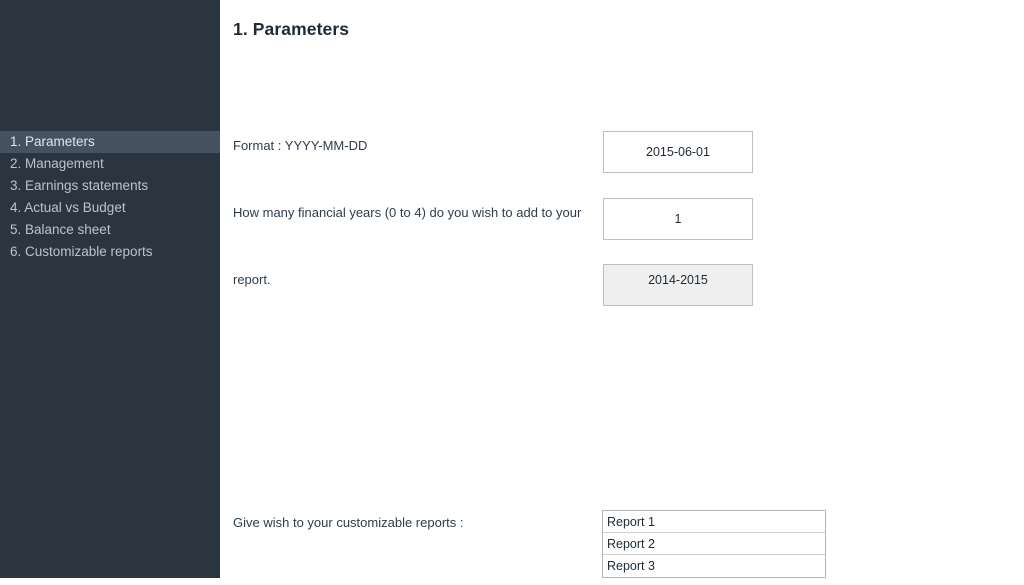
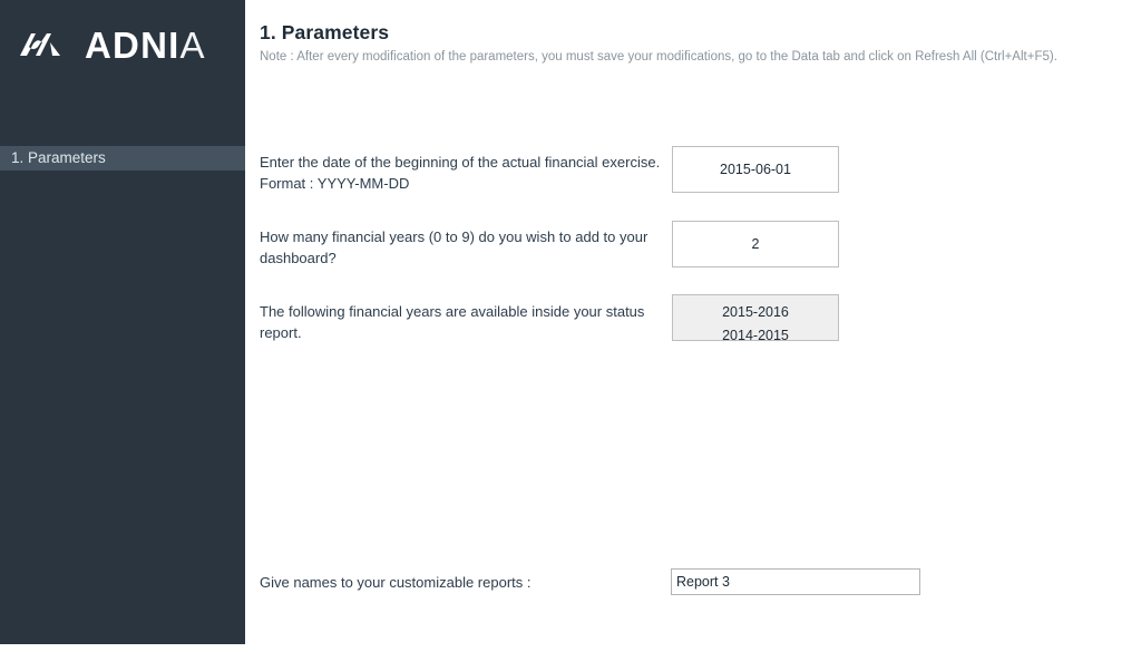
+ ADNIA
  1. Parameters
- 2. Management
- 3. Earnings statements
- 4. Actual vs Budget
- 5. Balance sheet
- 6. Customizable reports
  1. Parameters
+ Note : After every modification of the parameters, you must save your modifications, go to the Data tab and click on Refresh All (Ctrl+Alt+F5).
+ Enter the date of the beginning of the actual financial exercise.
  Format : YYYY-MM-DD
  2015-06-01
- How many financial years (0 to 4) do you wish to add to your
+ How many financial years (0 to 9) do you wish to add to your
+ dashboard?
- 1
+ 2
+ The following financial years are available inside your status
  report.
+ 2015-2016
  2014-2015
- Give wish to your customizable reports :
+ Give names to your customizable reports :
- Report 1
- Report 2
  Report 3
